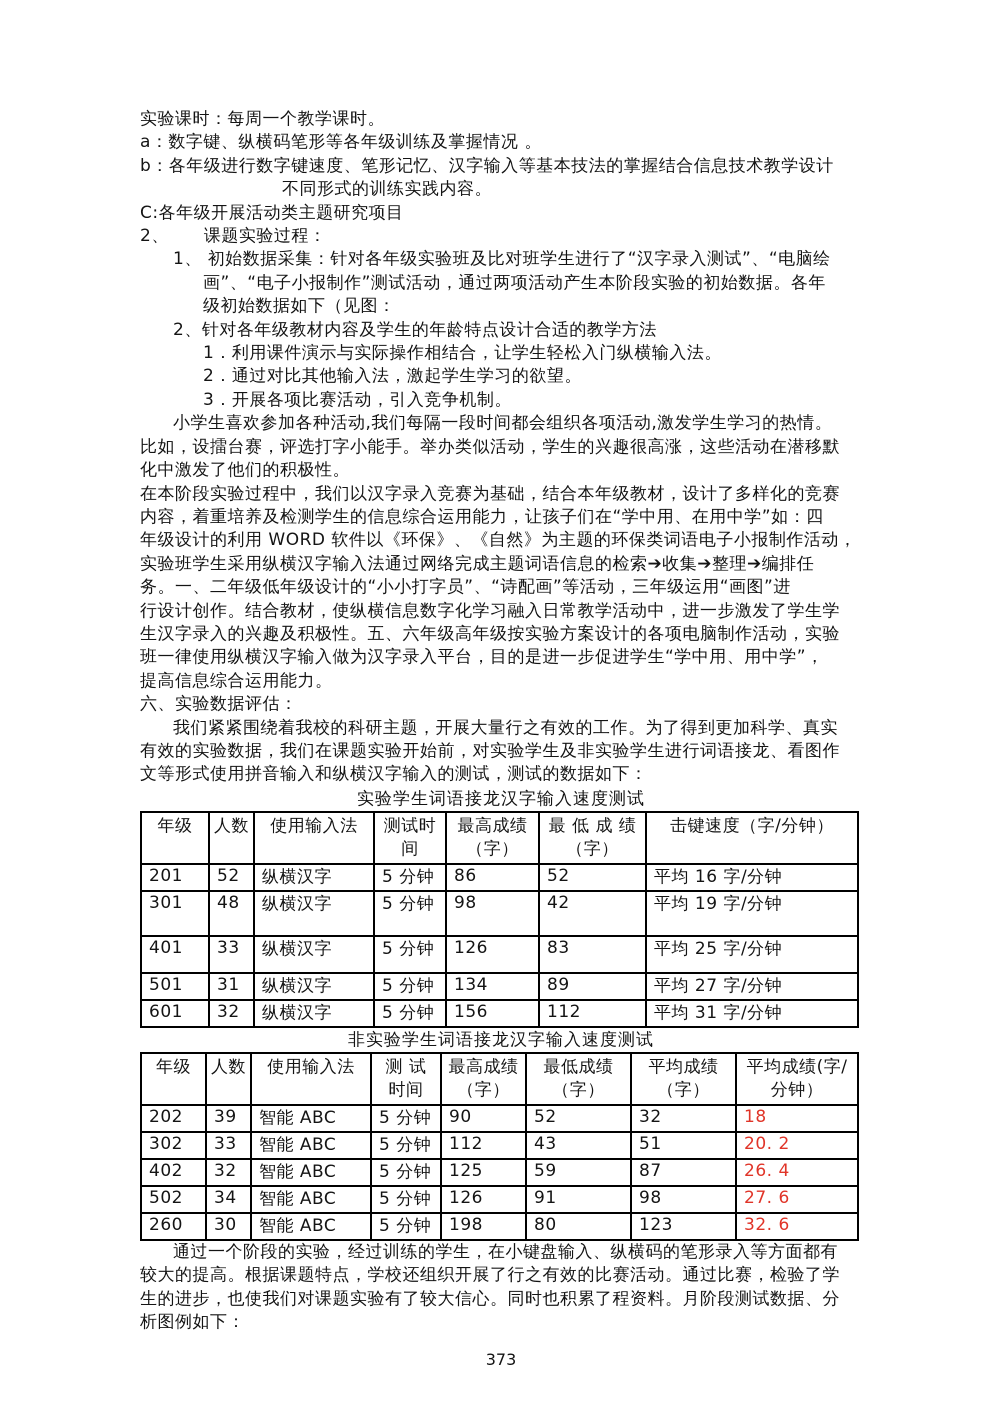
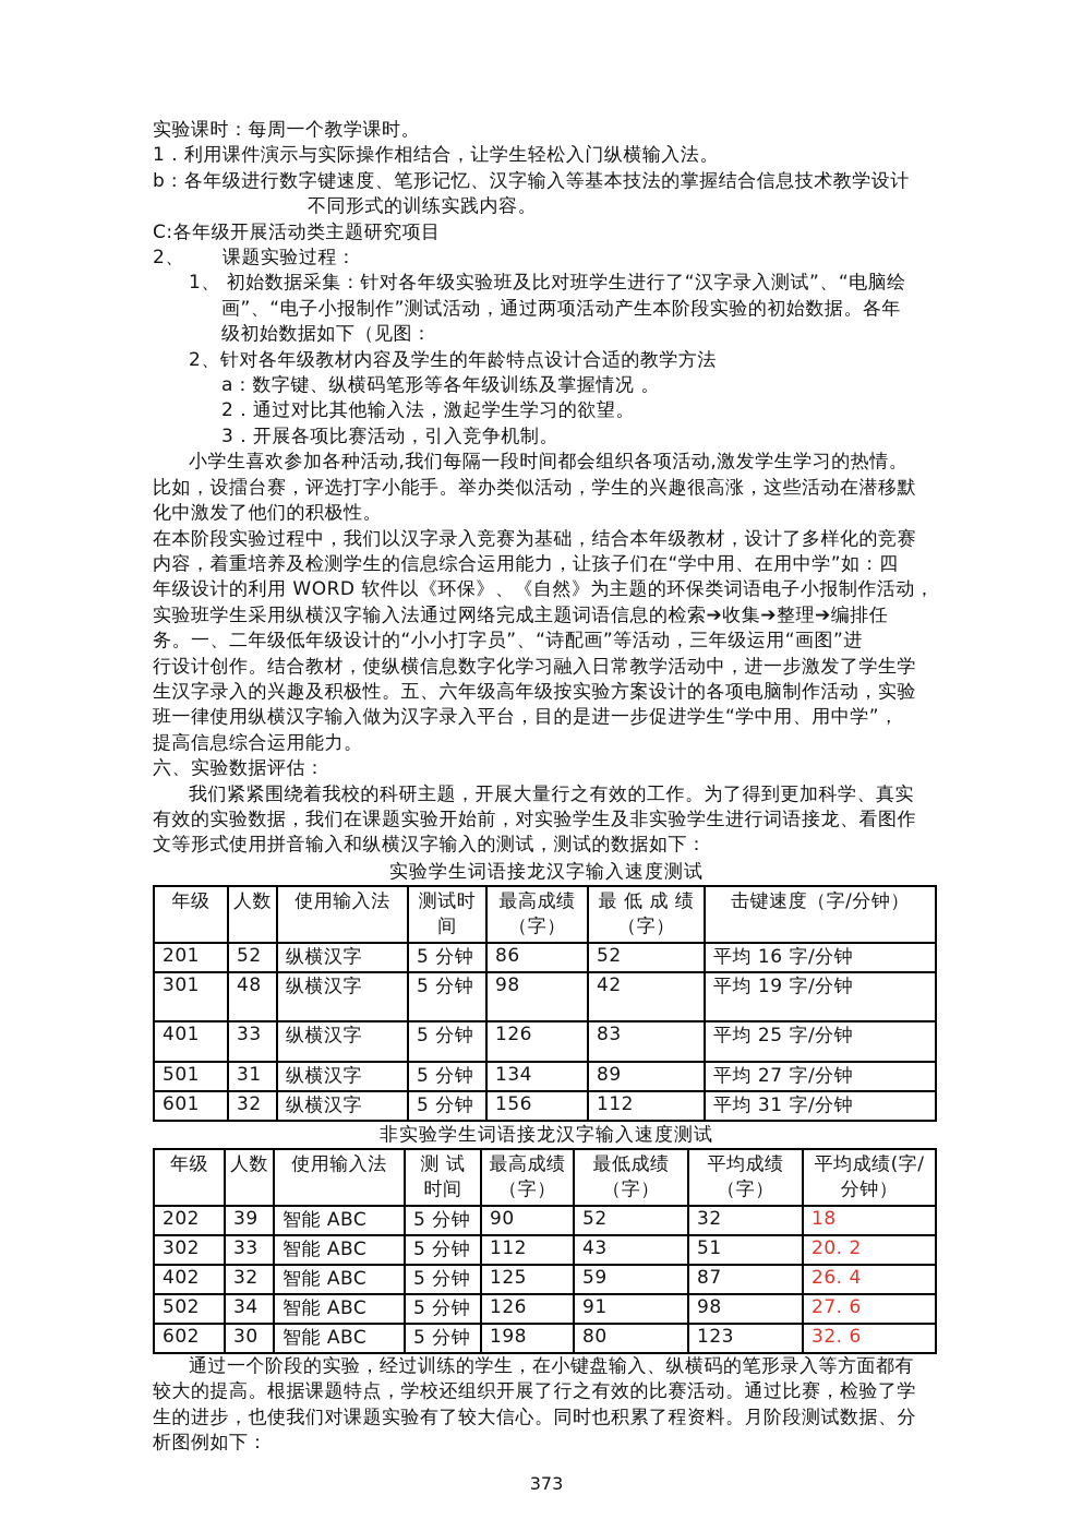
  实验课时：每周一个教学课时。
- a：数字键、纵横码笔形等各年级训练及掌握情况 。
+ 1．利用课件演示与实际操作相结合，让学生轻松入门纵横输入法。
  b：各年级进行数字键速度、笔形记忆、汉字输入等基本技法的掌握结合信息技术教学设计
  不同形式的训练实践内容。
  C:各年级开展活动类主题研究项目
  2、 课题实验过程：
  1、 初始数据采集：针对各年级实验班及比对班学生进行了“汉字录入测试”、“电脑绘
  画”、“电子小报制作”测试活动，通过两项活动产生本阶段实验的初始数据。各年
  级初始数据如下（见图：
  2、针对各年级教材内容及学生的年龄特点设计合适的教学方法
- 1．利用课件演示与实际操作相结合，让学生轻松入门纵横输入法。
+ a：数字键、纵横码笔形等各年级训练及掌握情况 。
  2．通过对比其他输入法，激起学生学习的欲望。
  3．开展各项比赛活动，引入竞争机制。
  小学生喜欢参加各种活动,我们每隔一段时间都会组织各项活动,激发学生学习的热情。
  比如，设擂台赛，评选打字小能手。举办类似活动，学生的兴趣很高涨，这些活动在潜移默
  化中激发了他们的积极性。
  在本阶段实验过程中，我们以汉字录入竞赛为基础，结合本年级教材，设计了多样化的竞赛
  内容，着重培养及检测学生的信息综合运用能力，让孩子们在“学中用、在用中学”如：四
  年级设计的利用 WORD 软件以《环保》、《自然》为主题的环保类词语电子小报制作活动，
  实验班学生采用纵横汉字输入法通过网络完成主题词语信息的检索➔收集➔整理➔编排任
  务。一、二年级低年级设计的“小小打字员”、“诗配画”等活动，三年级运用“画图”进
  行设计创作。结合教材，使纵横信息数字化学习融入日常教学活动中，进一步激发了学生学
  生汉字录入的兴趣及积极性。五、六年级高年级按实验方案设计的各项电脑制作活动，实验
  班一律使用纵横汉字输入做为汉字录入平台，目的是进一步促进学生“学中用、用中学”，
  提高信息综合运用能力。
  六、实验数据评估：
  我们紧紧围绕着我校的科研主题，开展大量行之有效的工作。为了得到更加科学、真实
  有效的实验数据，我们在课题实验开始前，对实验学生及非实验学生进行词语接龙、看图作
  文等形式使用拼音输入和纵横汉字输入的测试，测试的数据如下：
  实验学生词语接龙汉字输入速度测试
  年级	人数	使用输入法	测试时间	最高成绩（字）	最 低 成 绩（字）	击键速度（字/分钟）
  201	52	纵横汉字	5 分钟	86	52	平均 16 字/分钟
  301	48	纵横汉字	5 分钟	98	42	平均 19 字/分钟
  401	33	纵横汉字	5 分钟	126	83	平均 25 字/分钟
  501	31	纵横汉字	5 分钟	134	89	平均 27 字/分钟
  601	32	纵横汉字	5 分钟	156	112	平均 31 字/分钟
  非实验学生词语接龙汉字输入速度测试
  年级	人数	使用输入法	测 试 时间	最高成绩（字）	最低成绩（字）	平均成绩（字）	平均成绩(字/分钟）
  202	39	智能 ABC	5 分钟	90	52	32	18
  302	33	智能 ABC	5 分钟	112	43	51	20. 2
  402	32	智能 ABC	5 分钟	125	59	87	26. 4
  502	34	智能 ABC	5 分钟	126	91	98	27. 6
- 260	30	智能 ABC	5 分钟	198	80	123	32. 6
+ 602	30	智能 ABC	5 分钟	198	80	123	32. 6
  通过一个阶段的实验，经过训练的学生，在小键盘输入、纵横码的笔形录入等方面都有
  较大的提高。根据课题特点，学校还组织开展了行之有效的比赛活动。通过比赛，检验了学
  生的进步，也使我们对课题实验有了较大信心。同时也积累了程资料。月阶段测试数据、分
  析图例如下：
  373
